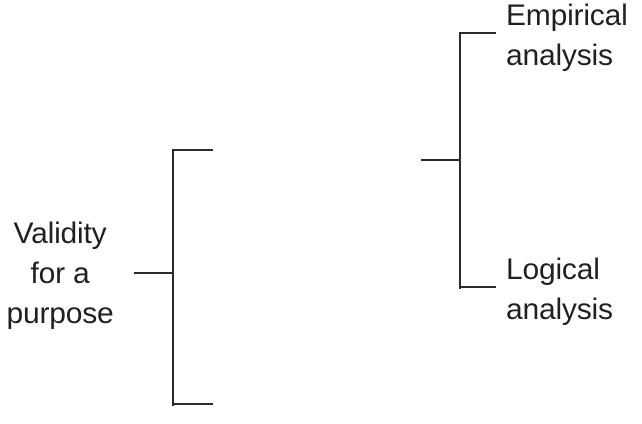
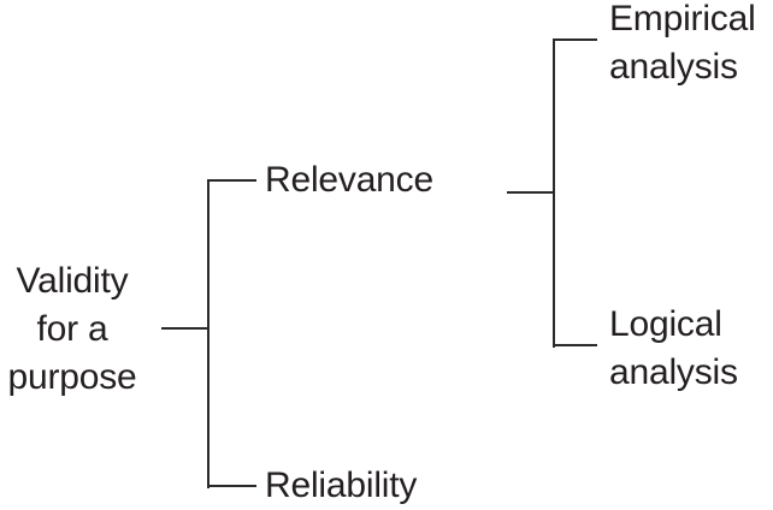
  Validity
  for a
  purpose
+ Relevance
+ Reliability
  Empirical
  analysis
  Logical
  analysis
